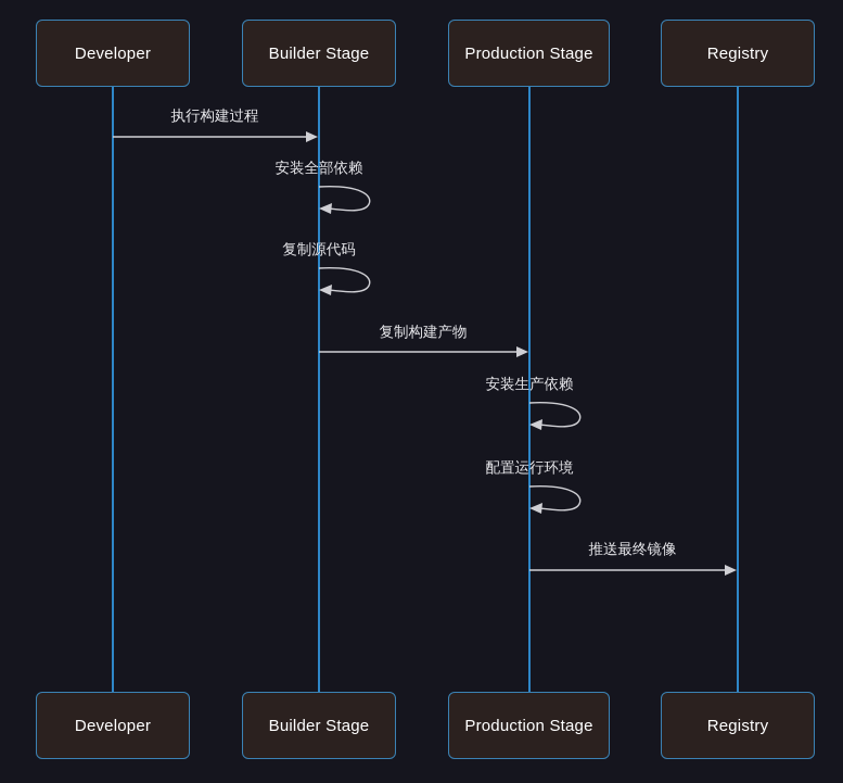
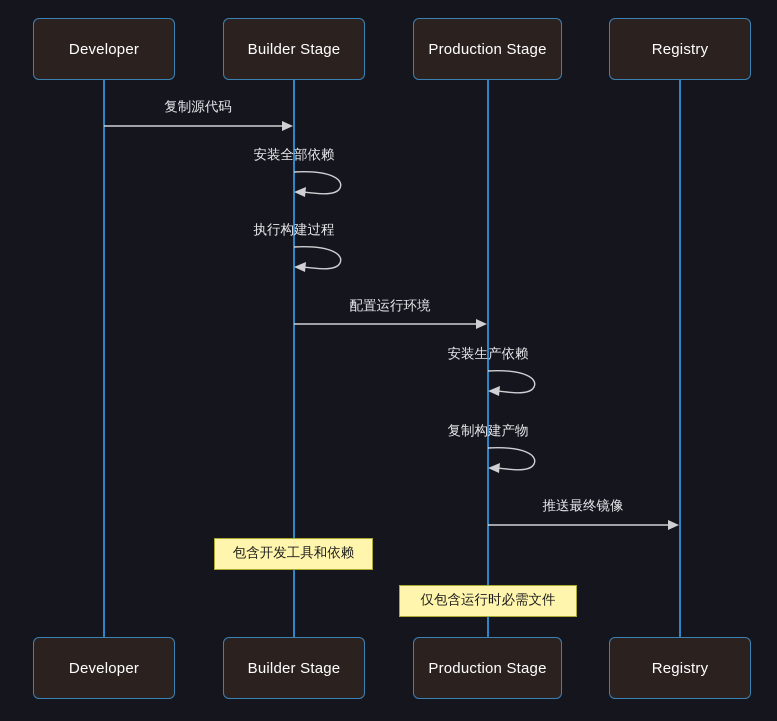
  Developer
  Builder Stage
  Production Stage
  Registry
  Developer
  Builder Stage
  Production Stage
  Registry
- 执行构建过程
+ 复制源代码
  安装全部依赖
- 复制源代码
+ 执行构建过程
- 复制构建产物
+ 配置运行环境
  安装生产依赖
- 配置运行环境
+ 复制构建产物
  推送最终镜像
+ 包含开发工具和依赖
+ 仅包含运行时必需文件
